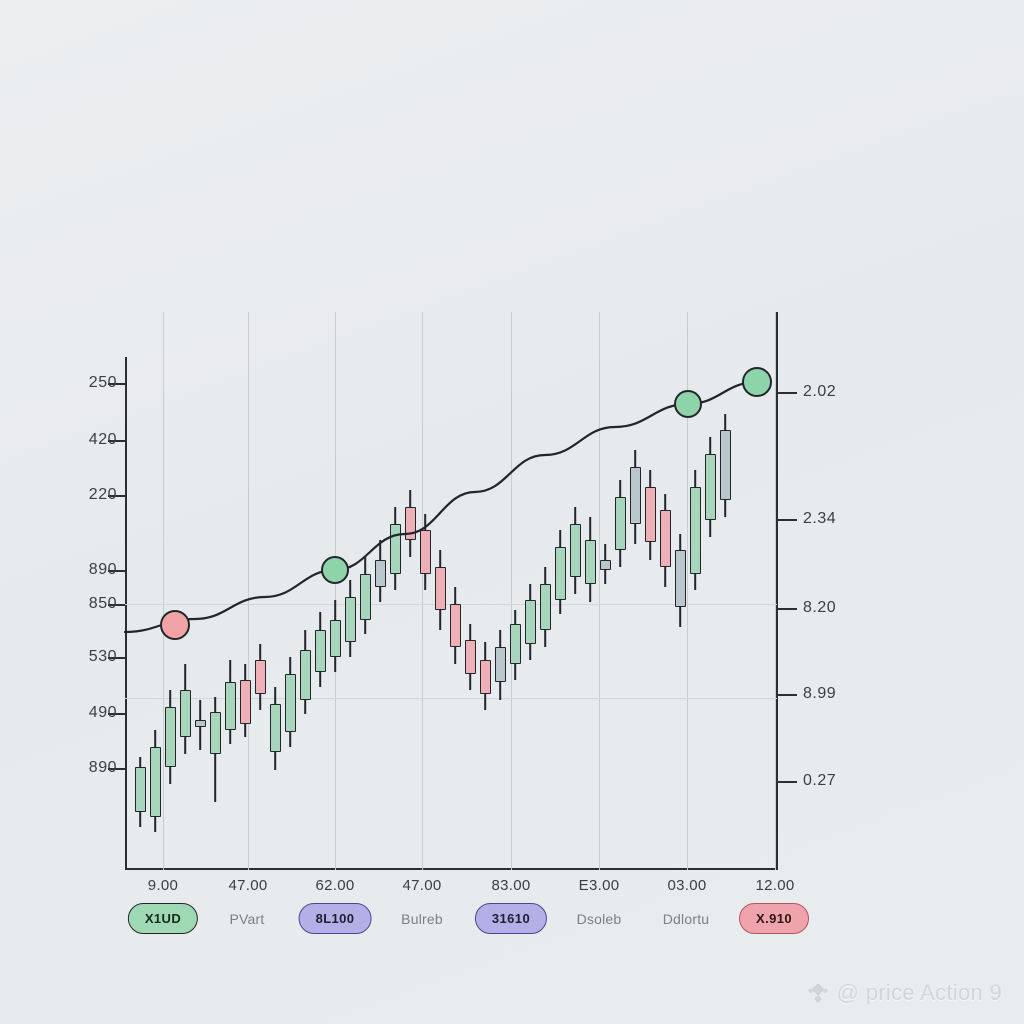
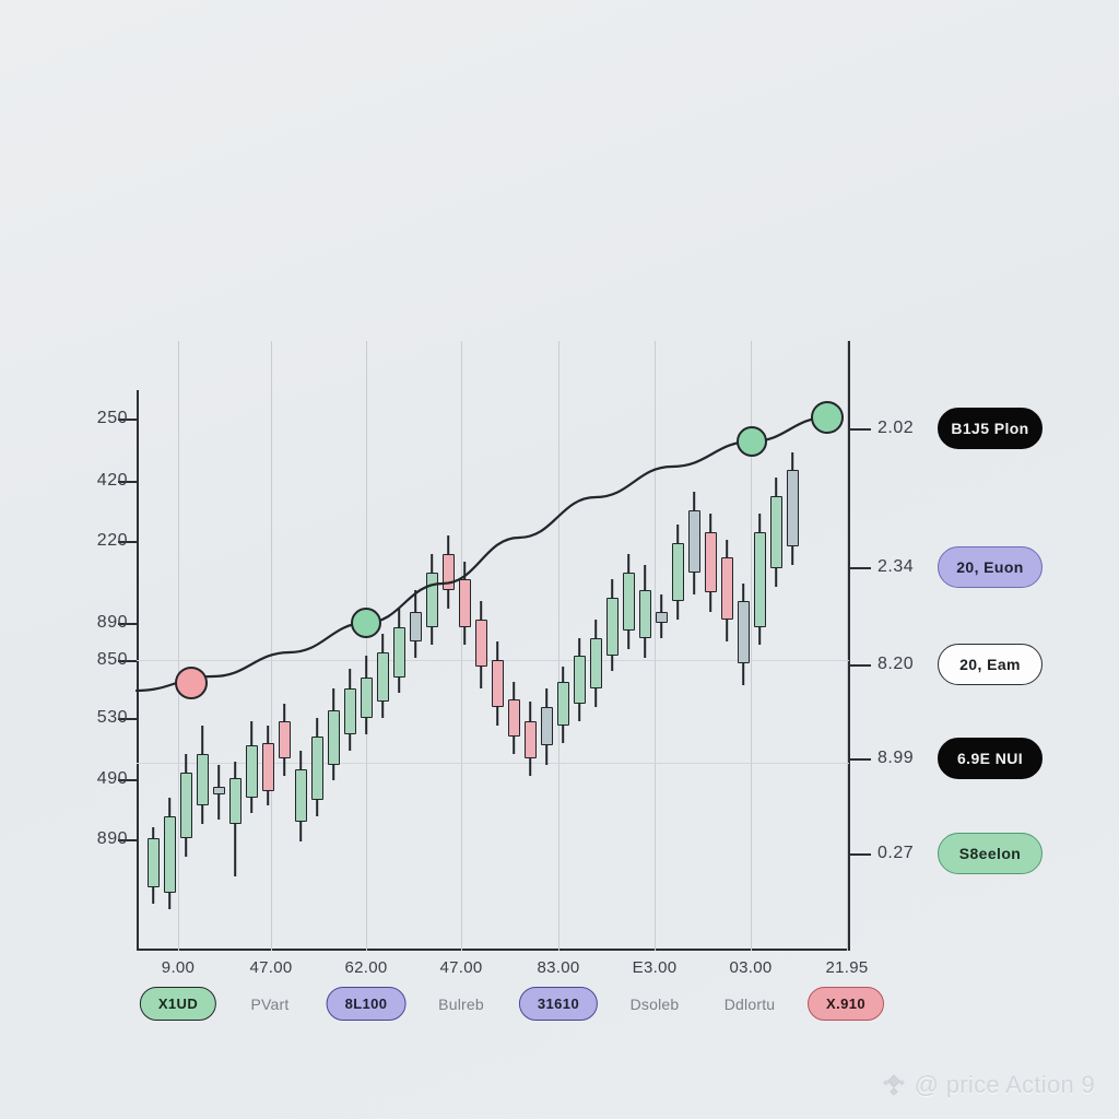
  250
  420
  220
  890
  850
  530
  490
  890
  2.02
  2.34
  8.20
  8.99
  0.27
  9.00
  47.00
  62.00
  47.00
  83.00
  E3.00
  03.00
- 12.00
+ 21.95
+ B1J5 Plon
+ 20, Euon
+ 20, Eam
+ 6.9E NUI
+ S8eelon
  X1UD
  PVart
  8L100
  Bulreb
  31610
  Dsoleb
  Ddlortu
  X.910
  @ price Action 9
